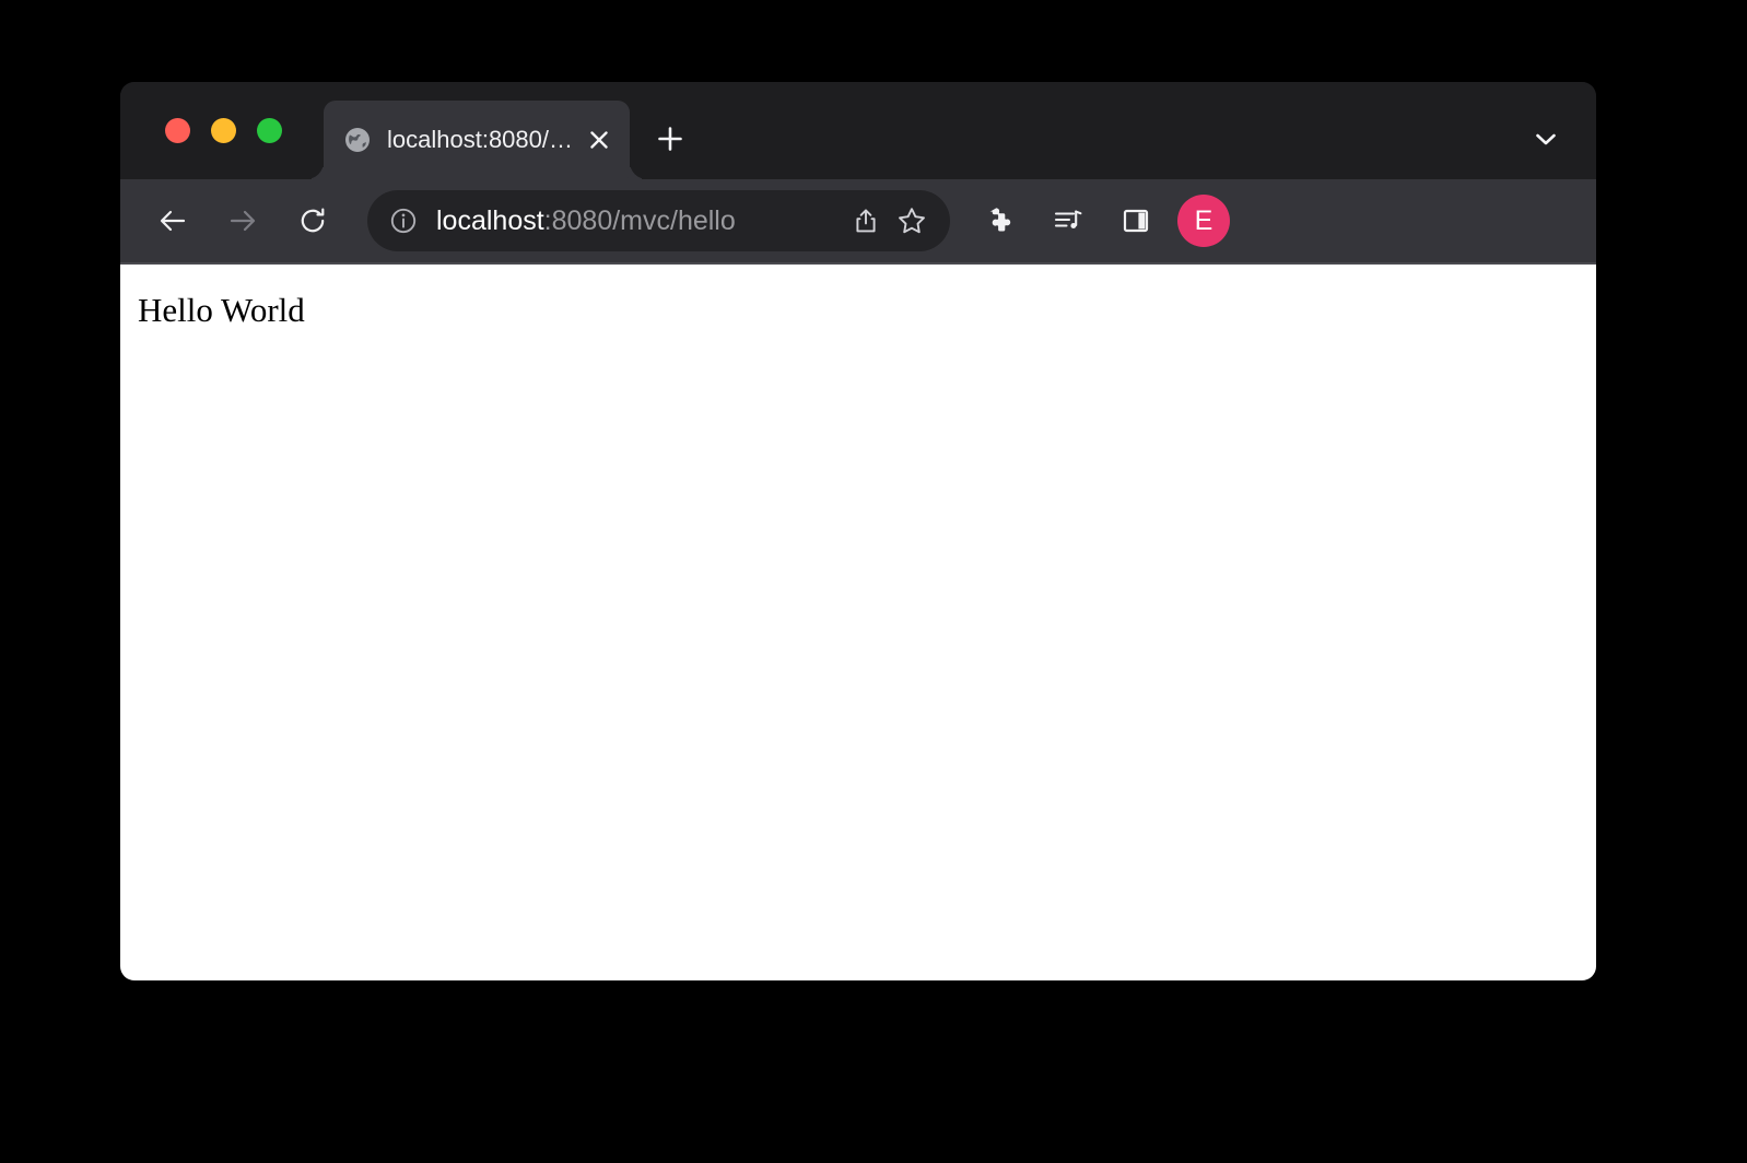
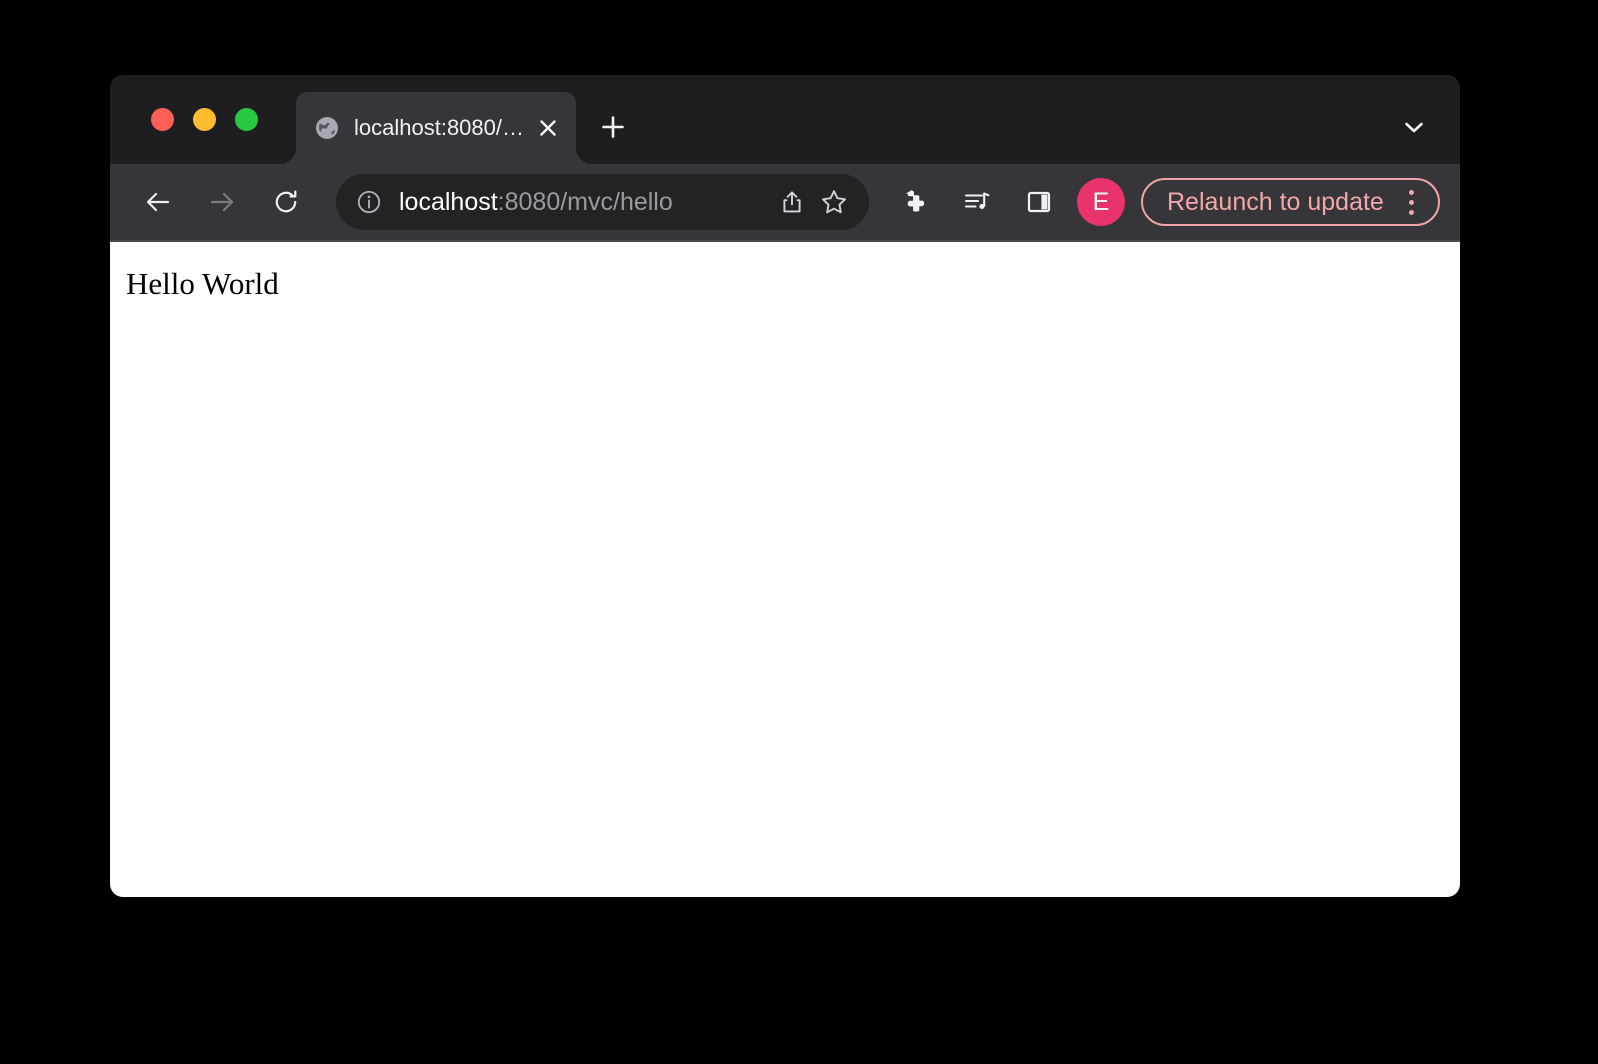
  localhost:8080/mv
  localhost:8080/mvc/hello
  E
+ Relaunch to update
  Hello World
